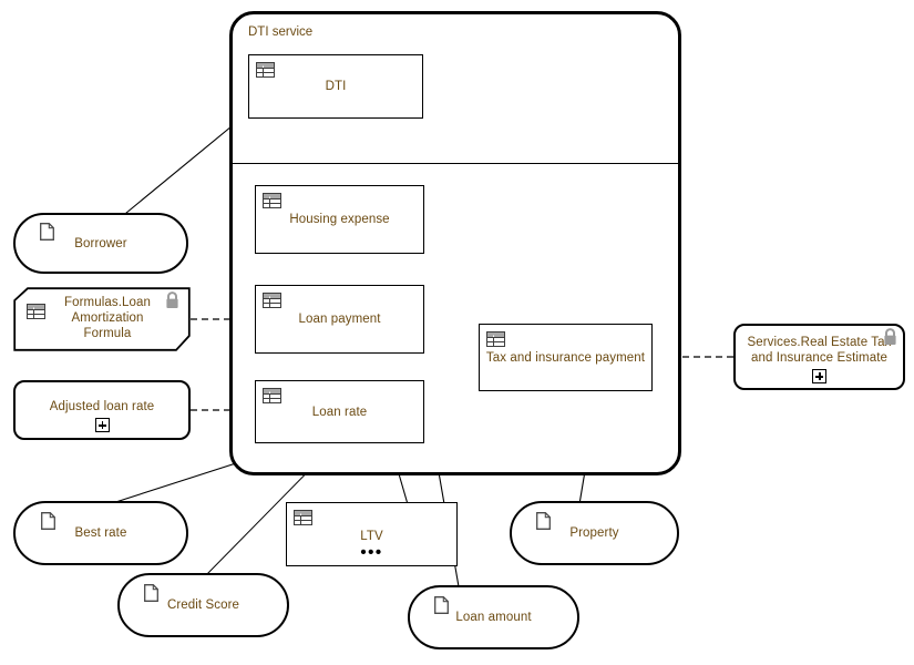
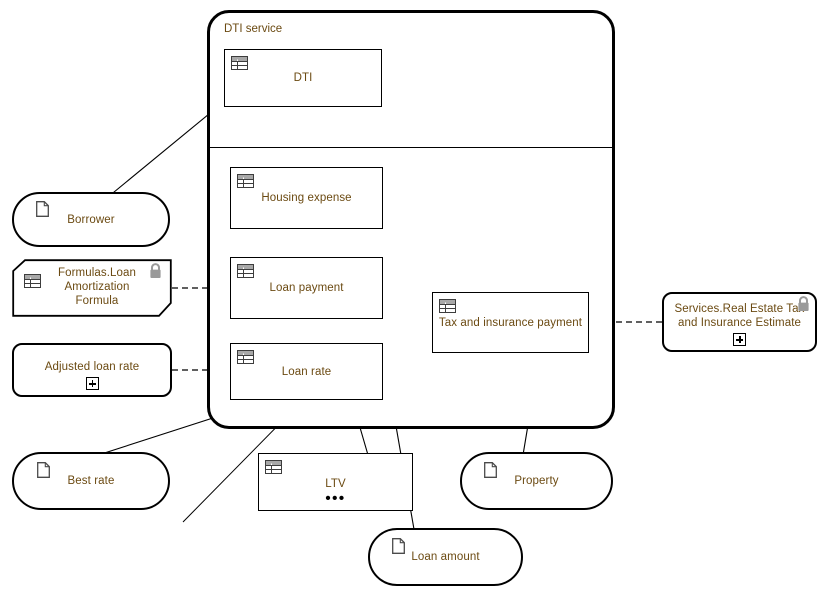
  DTI service
  DTI
  Housing expense
  Loan payment
  Loan rate
  Tax and insurance payment
  Borrower
  Formulas.Loan
  Amortization
  Formula
  Adjusted loan rate
  Best rate
- Credit Score
  LTV
  •••
  Loan amount
  Property
  Services.Real Estate Ta
  and Insurance Estimate
